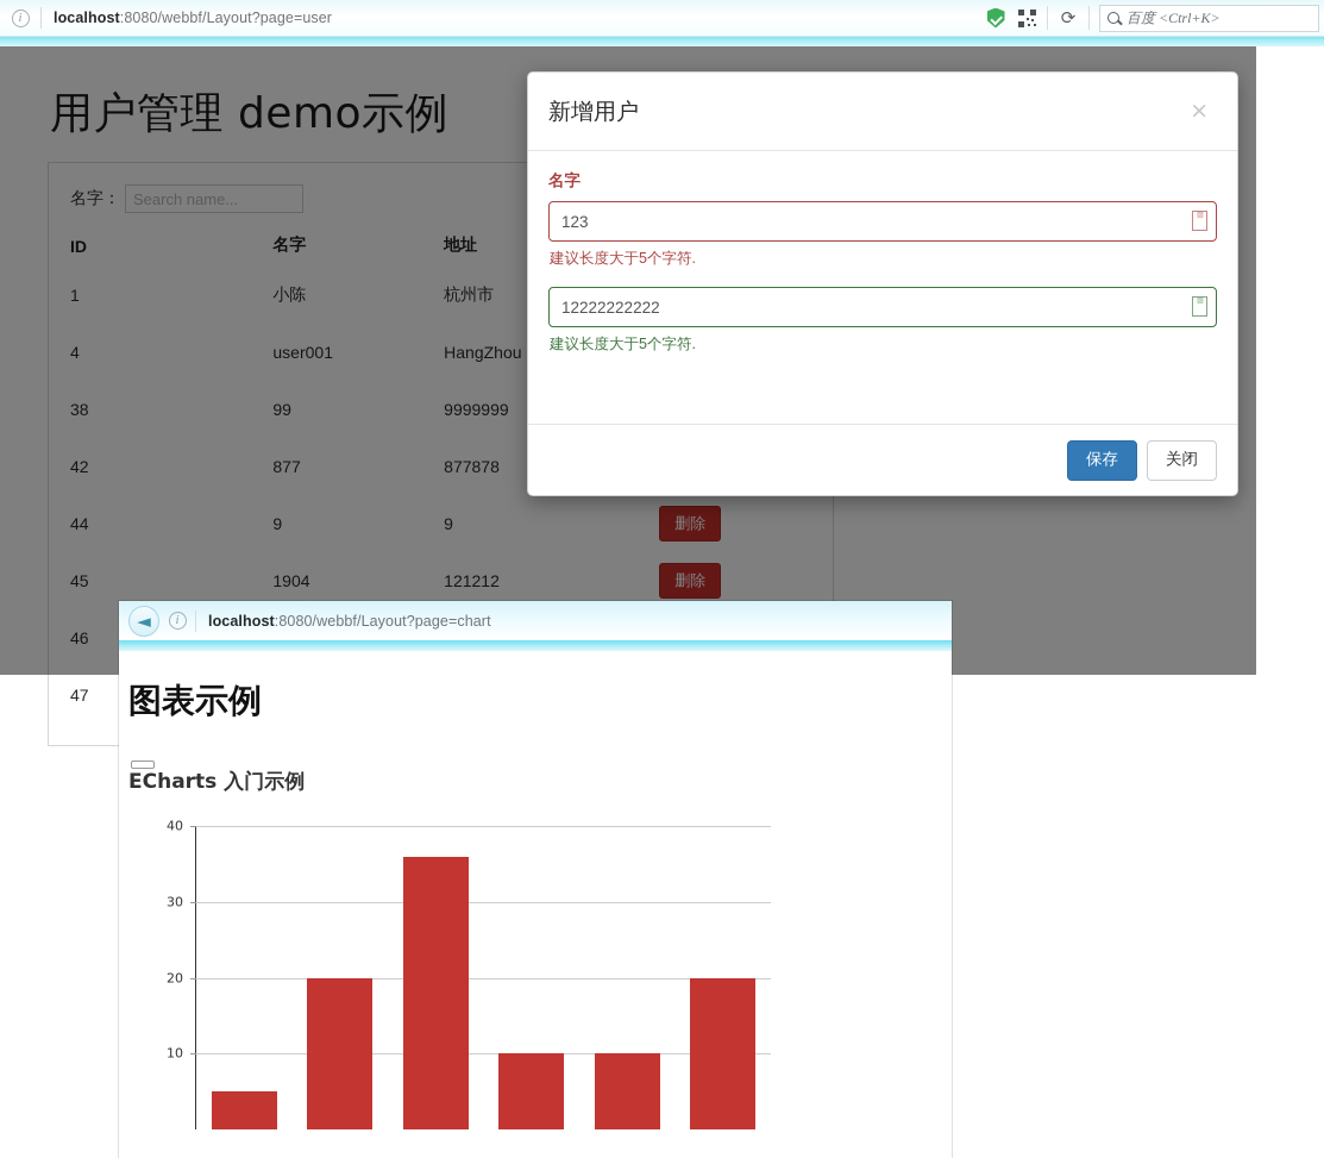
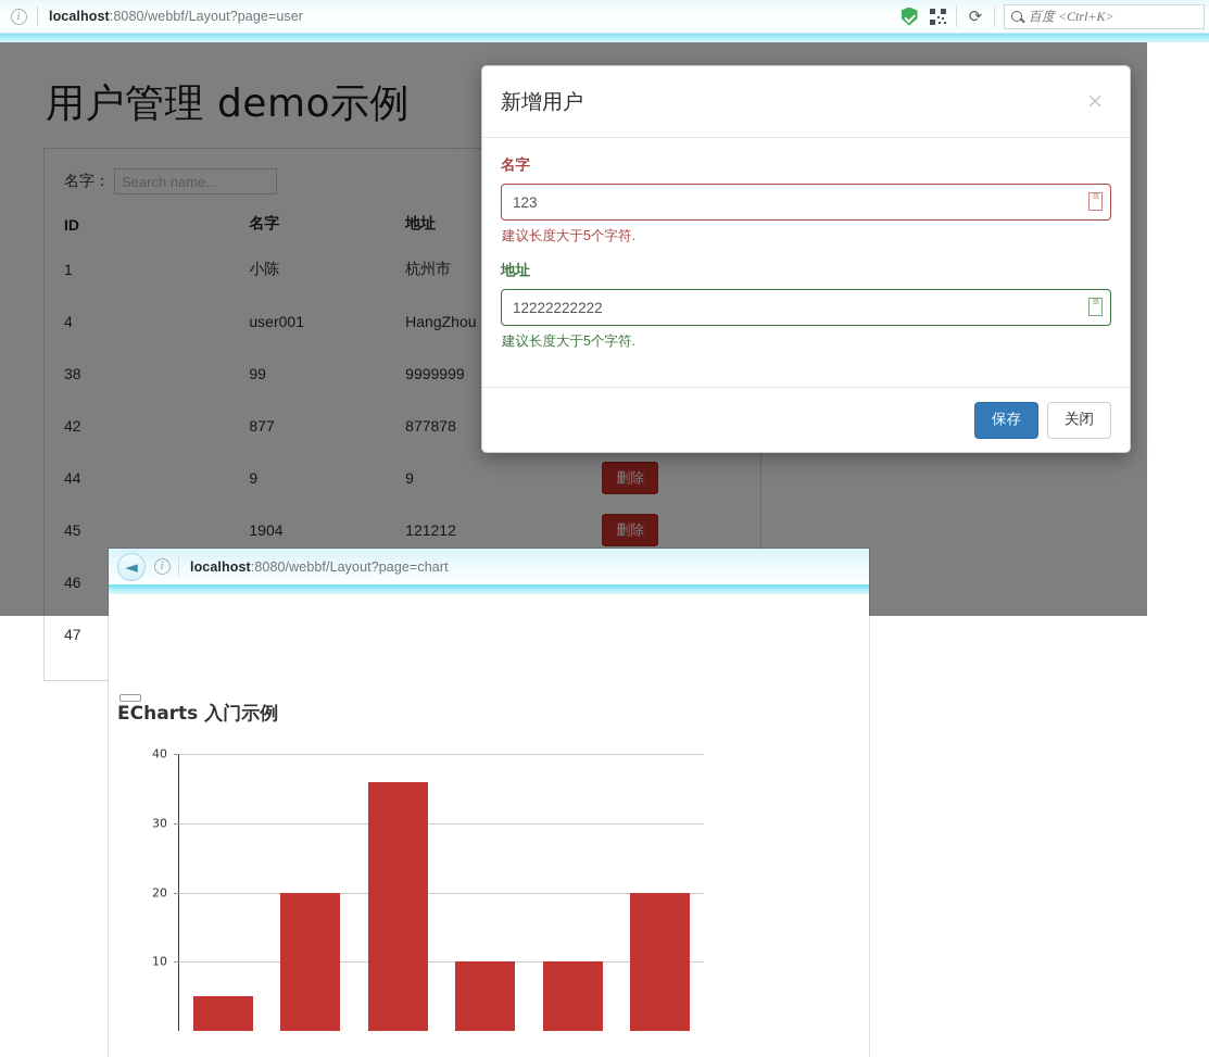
  i
  localhost:8080/webbf/Layout?page=user
  ⟳
  百度 <Ctrl+K>
  用户管理 demo示例
  名字：
  Search name...
  ID	名字	地址
  1	小陈	杭州市
  4	user001	HangZhou
  38	99	9999999
  42	877	877878
  44	9	9	删除
  45	1904	121212	删除
  新增用户
  ×
  名字
  123
  建议长度大于5个字符.
+ 地址
  12222222222
  建议长度大于5个字符.
  保存
  关闭
  ◄
  i
  localhost:8080/webbf/Layout?page=chart
- 图表示例
  ECharts 入门示例
  10
  20
  30
  40
